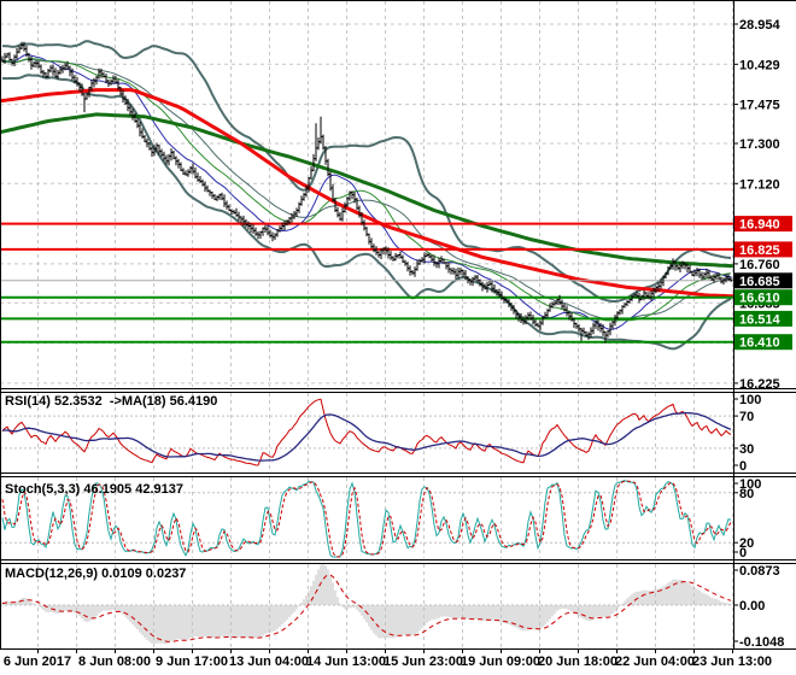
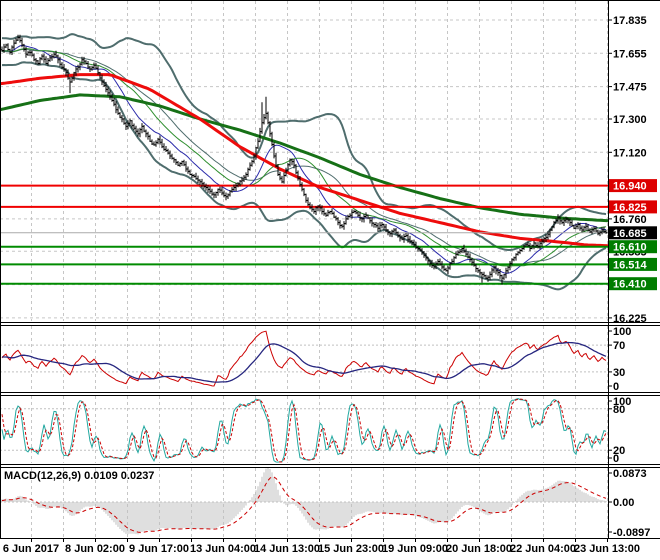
- 28.954
+ 17.835
- 10.429
+ 17.655
  17.475
  17.300
  17.120
  16.760
  16.225
  100
  70
  30
  0
  100
  80
  20
  0
  0.0873
  0.00
- -0.1048
+ -0.0897
  16.940
  16.825
  16.610
  16.514
  16.410
  16.685
  6 Jun 2017
- 8 Jun 08:00
+ 8 Jun 02:00
  9 Jun 17:00
  13 Jun 04:00
  14 Jun 13:00
  15 Jun 23:00
  19 Jun 09:00
  20 Jun 18:00
  22 Jun 04:00
  23 Jun 13:00
- RSI(14) 52.3532 ->MA(18) 56.4190
- Stoch(5,3,3) 46.1905 42.9137
  MACD(12,26,9) 0.0109 0.0237
